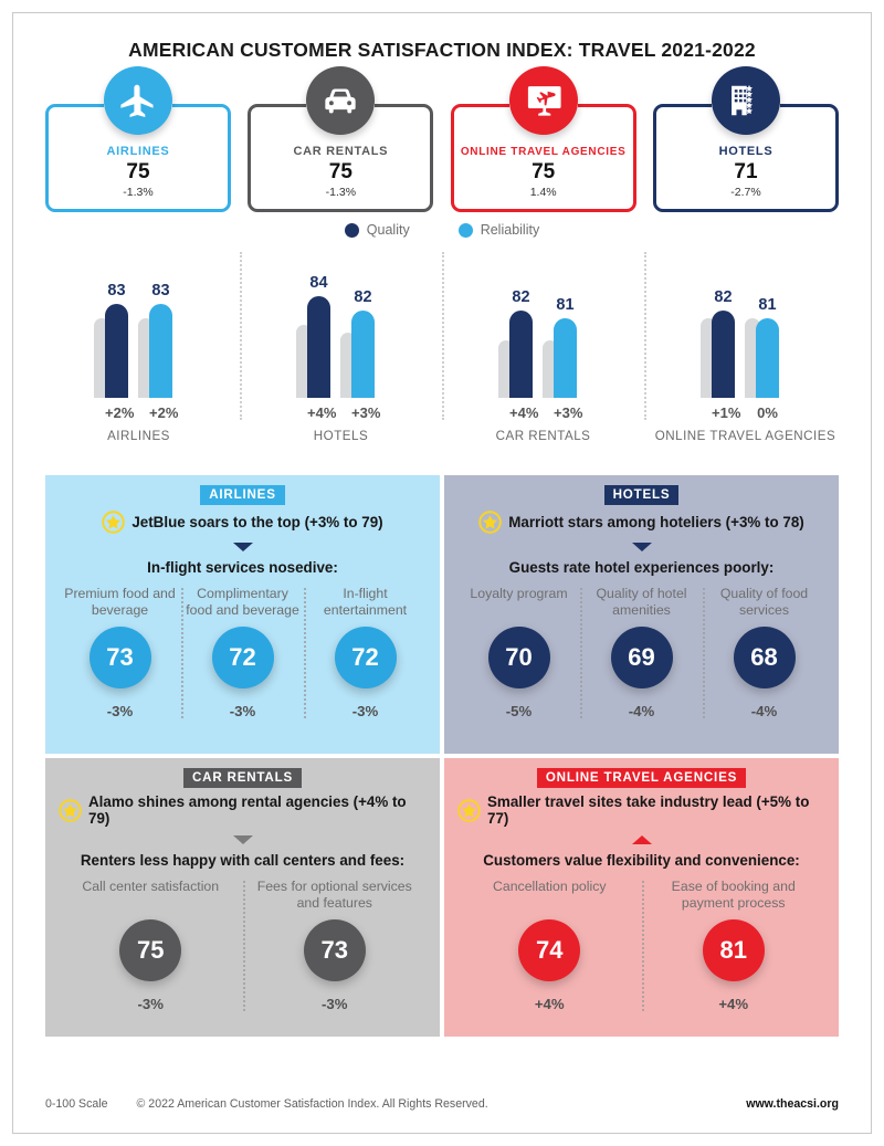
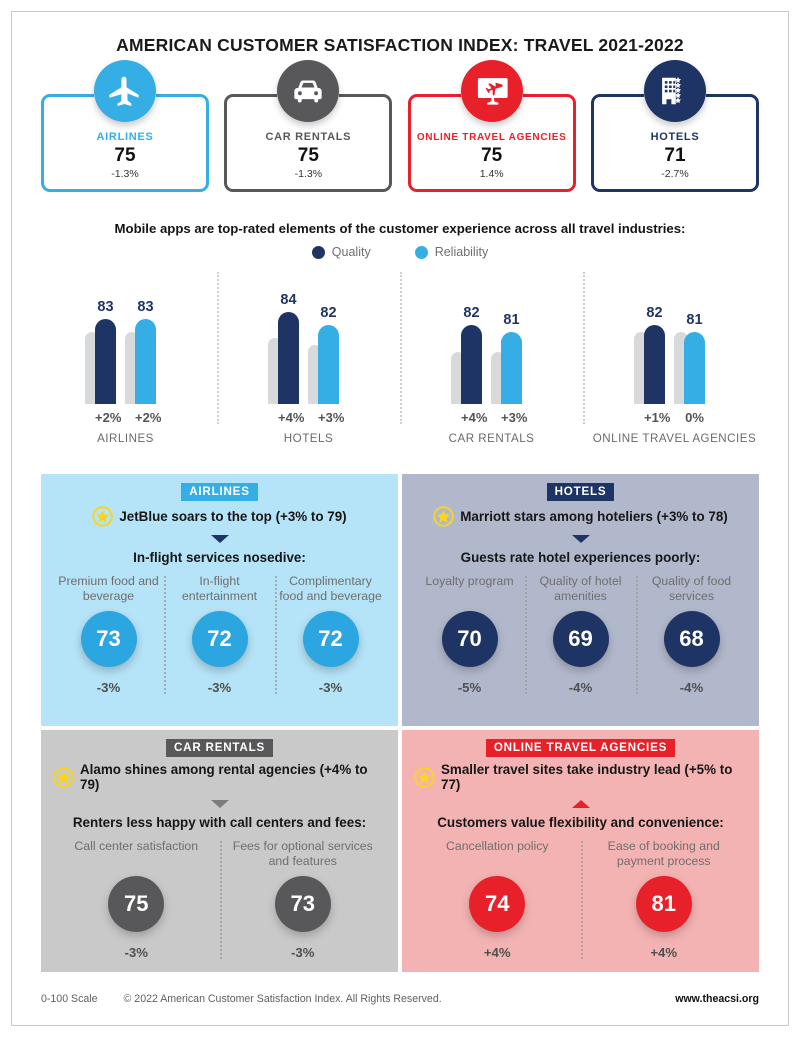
  AMERICAN CUSTOMER SATISFACTION INDEX: TRAVEL 2021-2022
  AIRLINES
  75
  -1.3%
  CAR RENTALS
  75
  -1.3%
  ONLINE TRAVEL AGENCIES
  75
  1.4%
  HOTELS
  71
  -2.7%
+ Mobile apps are top-rated elements of the customer experience across all travel industries:
  Quality
  Reliability
  83
  83
  +2%
  +2%
  AIRLINES
  84
  82
  +4%
  +3%
  HOTELS
  82
  81
  +4%
  +3%
  CAR RENTALS
  82
  81
  +1%
  0%
  ONLINE TRAVEL AGENCIES
  AIRLINES
  JetBlue soars to the top (+3% to 79)
  In-flight services nosedive:
  Premium food and beverage
  73
  -3%
- Complimentary food and beverage
+ In-flight entertainment
  72
  -3%
- In-flight entertainment
+ Complimentary food and beverage
  72
  -3%
  HOTELS
  Marriott stars among hoteliers (+3% to 78)
  Guests rate hotel experiences poorly:
  Loyalty program
  70
  -5%
  Quality of hotel amenities
  69
  -4%
  Quality of food services
  68
  -4%
  CAR RENTALS
  Alamo shines among rental agencies (+4% to 79)
  Renters less happy with call centers and fees:
  Call center satisfaction
  75
  -3%
  Fees for optional services and features
  73
  -3%
  ONLINE TRAVEL AGENCIES
  Smaller travel sites take industry lead (+5% to 77)
  Customers value flexibility and convenience:
  Cancellation policy
  74
  +4%
  Ease of booking and payment process
  81
  +4%
  0-100 Scale
  © 2022 American Customer Satisfaction Index. All Rights Reserved.
  www.theacsi.org
